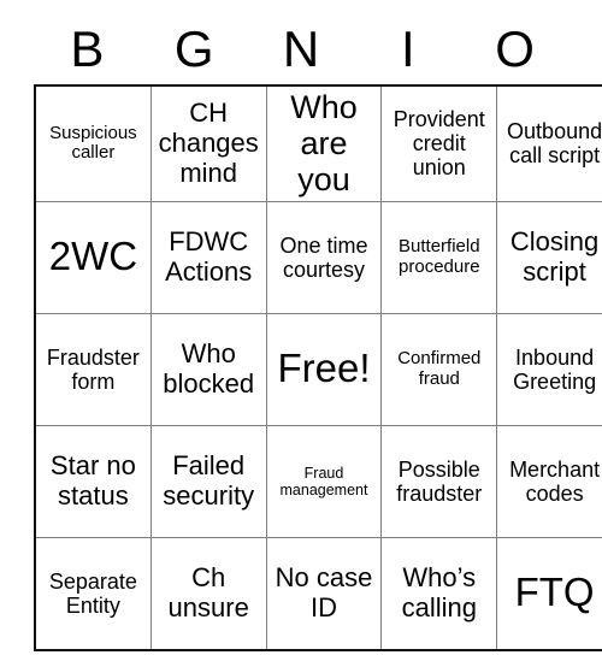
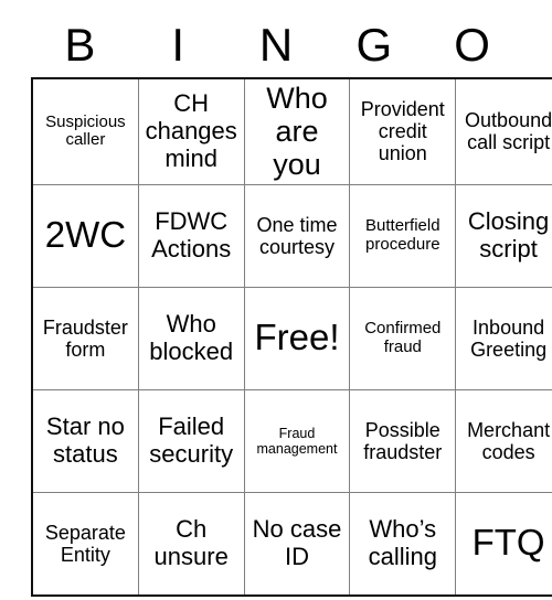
  B
- G
+ I
  N
- I
+ G
  O
  Suspicious caller	CH changes mind	Who are you	Provident credit union	Outbound call script
  2WC	FDWC Actions	One time courtesy	Butterfield procedure	Closing script
  Fraudster form	Who blocked	Free!	Confirmed fraud	Inbound Greeting
  Star no status	Failed security	Fraud management	Possible fraudster	Merchant codes
  Separate Entity	Ch unsure	No case ID	Who’s calling	FTQ
